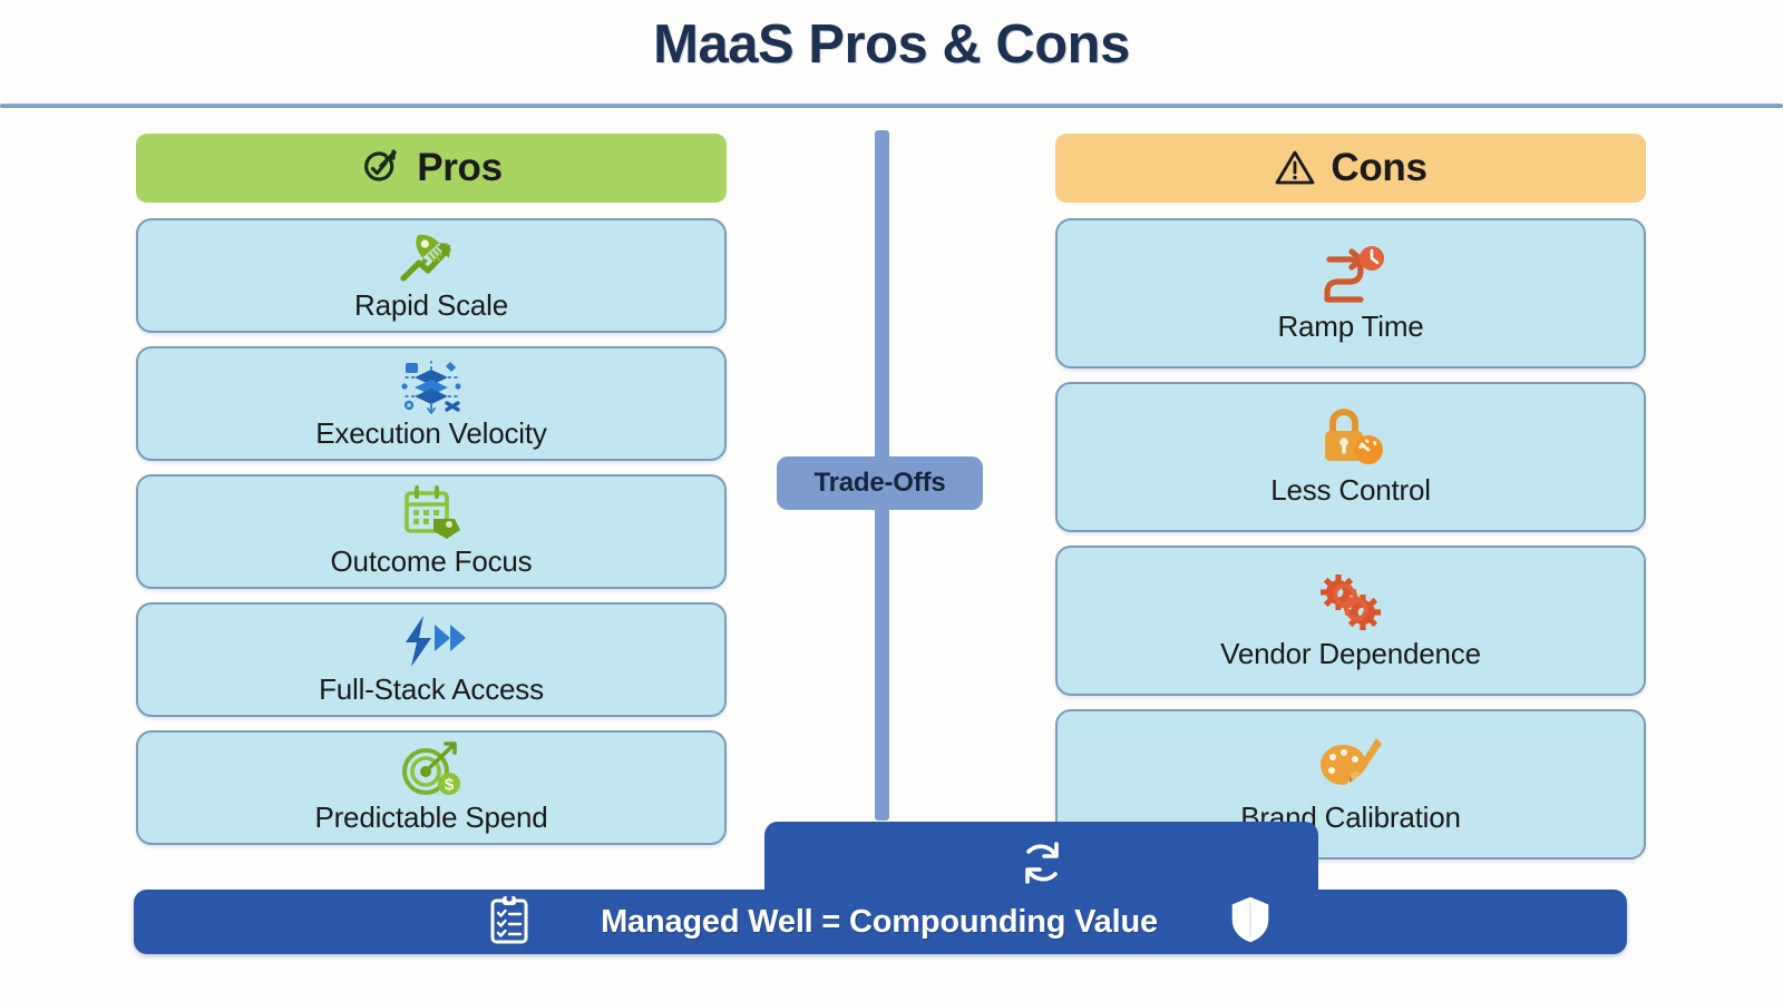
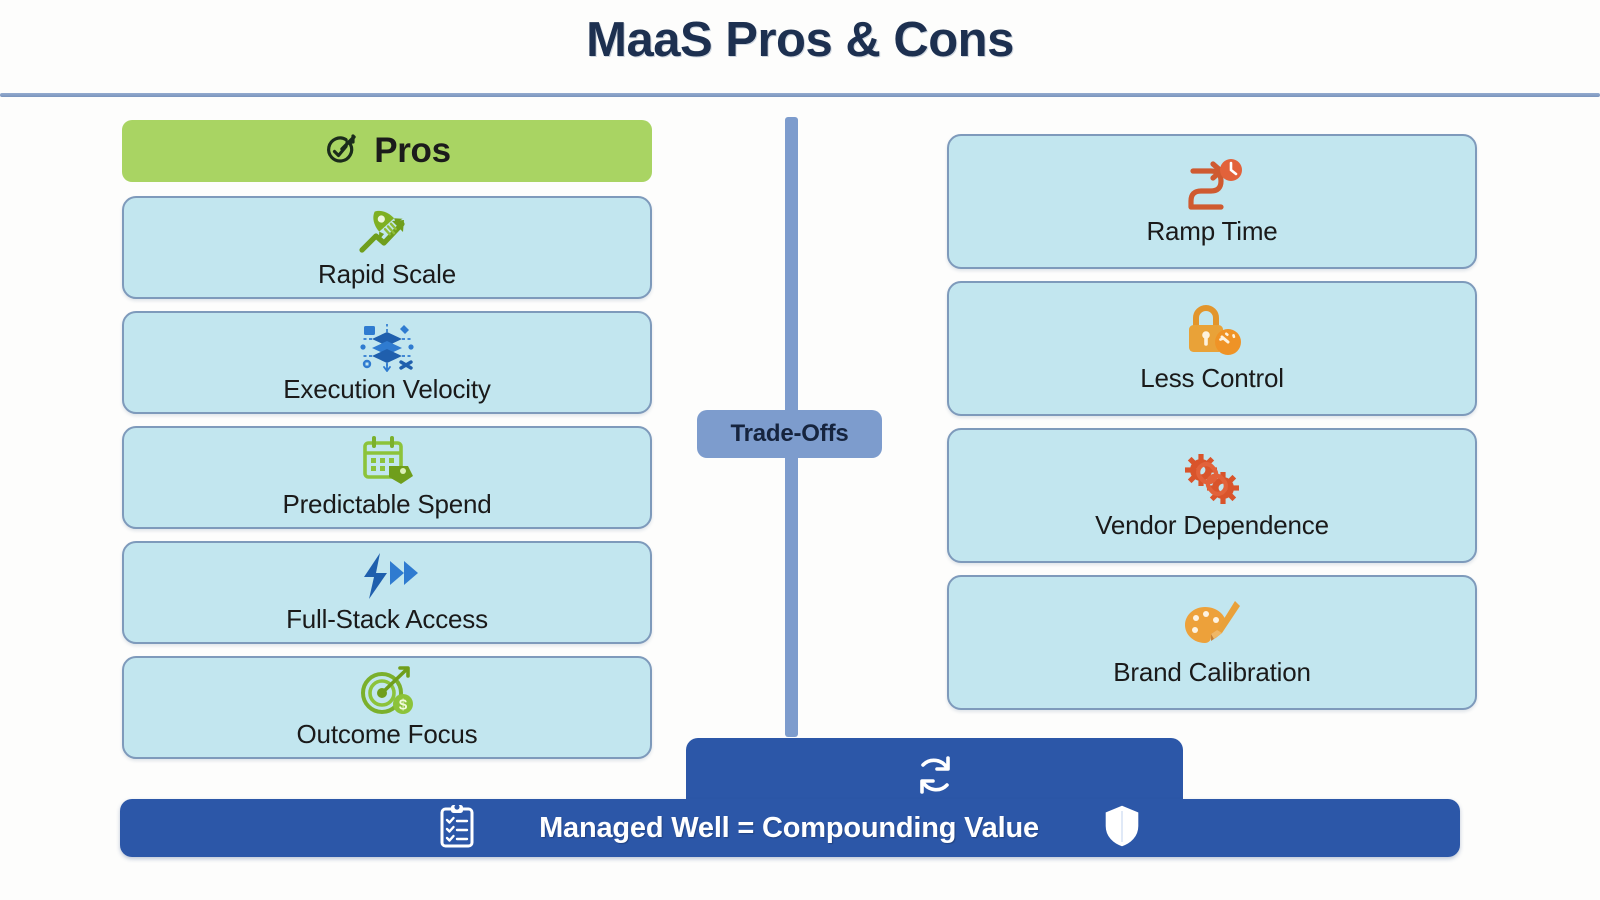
  MaaS Pros & Cons
  Pros
  Rapid Scale
  Execution Velocity
- Outcome Focus
+ Predictable Spend
  Full-Stack Access
  $
- Predictable Spend
+ Outcome Focus
- Cons
  Ramp Time
  Less Control
  Vendor Dependence
  Brand Calibration
  Trade-Offs
  Managed Well = Compounding Value
